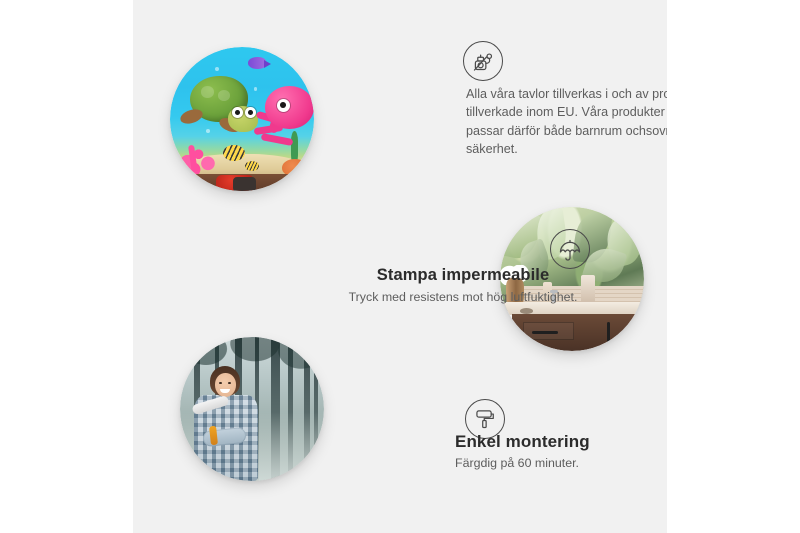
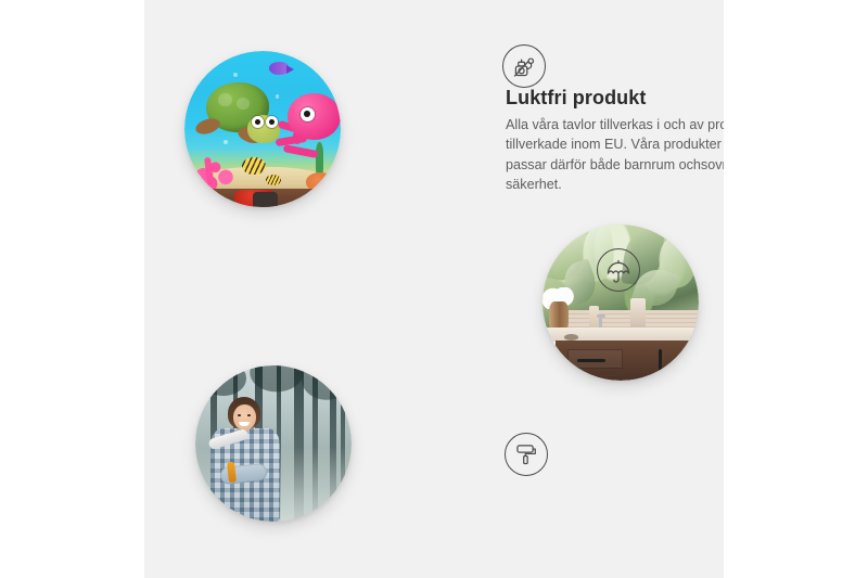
+ Luktfri produkt
  Alla våra tavlor tillverkas i och av pro tillverkade inom EU. Våra produkter passar därför både barnrum ochsov säkerhet.
- Stampa impermeabile
- Tryck med resistens mot hög luftfuktighet.
- Enkel montering
- Färgdig på 60 minuter.
